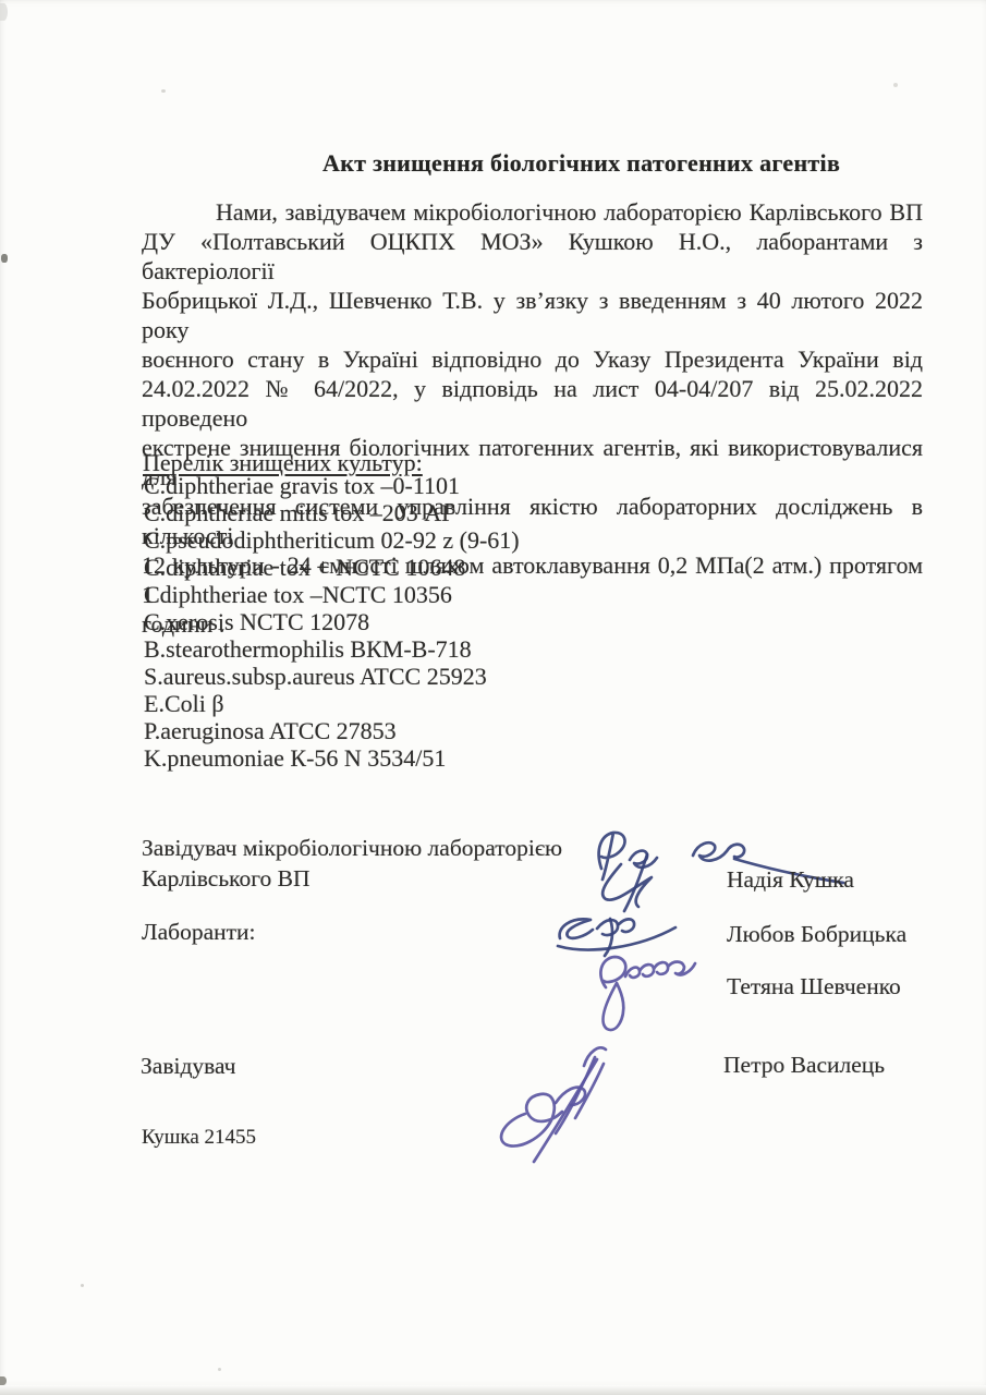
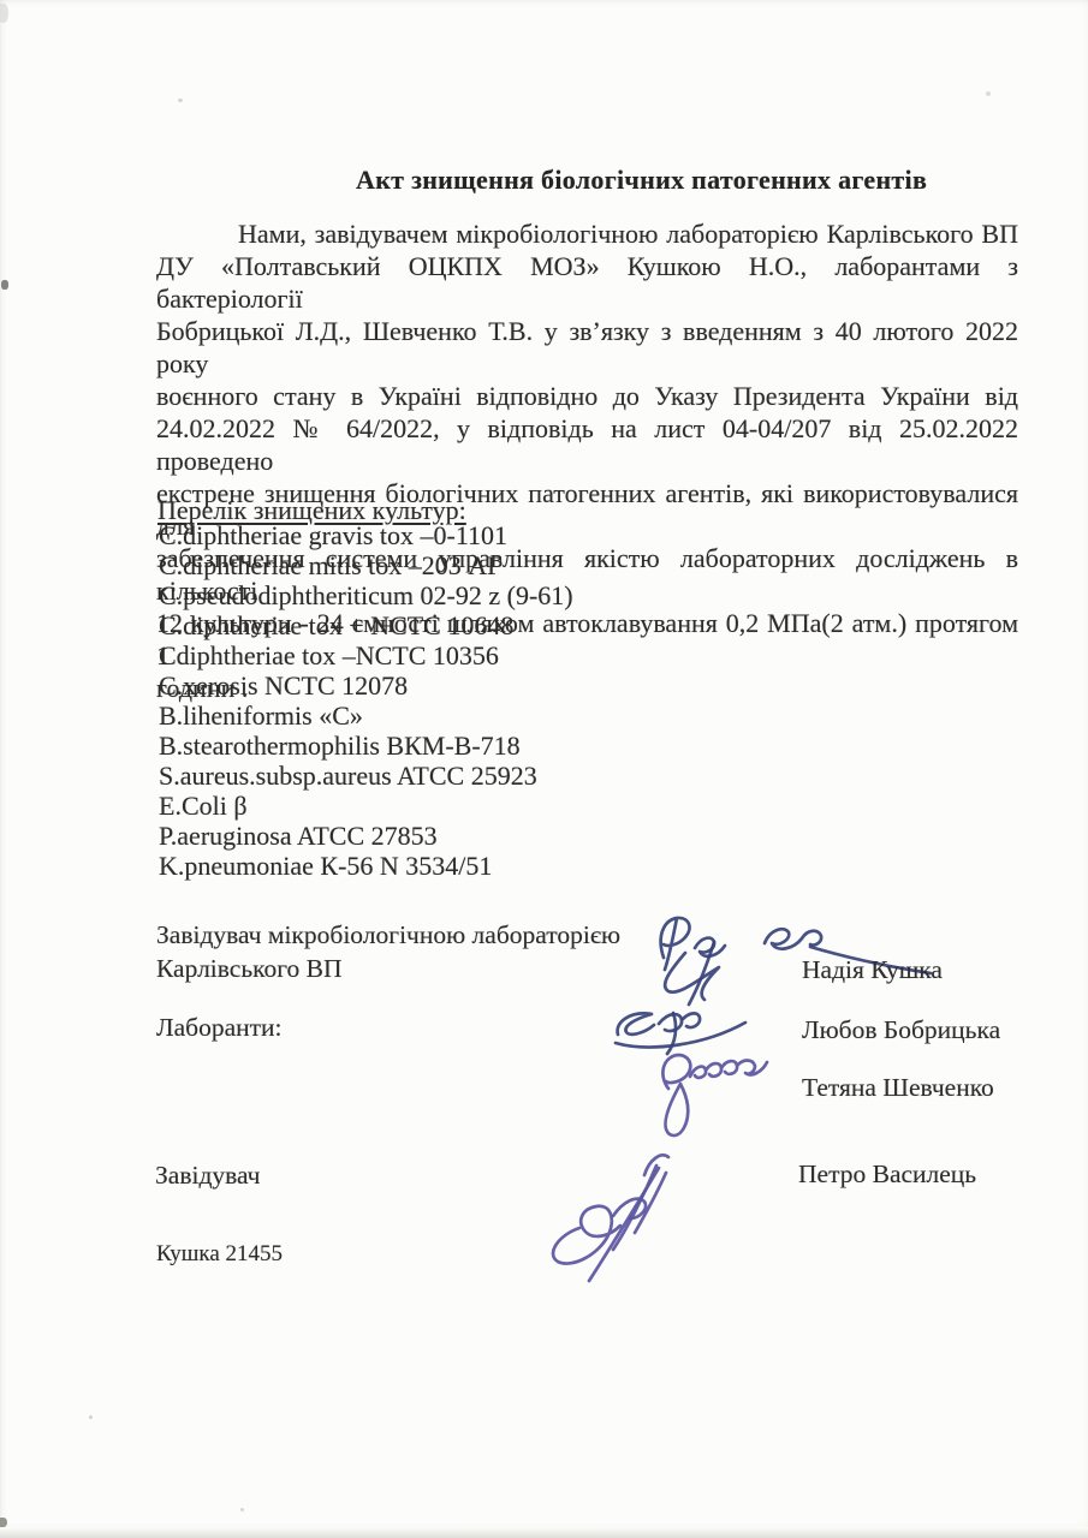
  Акт знищення біологічних патогенних агентів
  Нами, завідувачем мікробіологічною лабораторією Карлівського ВП
  ДУ «Полтавський ОЦКПХ МОЗ» Кушкою Н.О., лаборантами з бактеріології
  Бобрицької Л.Д., Шевченко Т.В. у зв’язку з введенням з 40 лютого 2022 року
  воєнного стану в Україні відповідно до Указу Президента України від
  24.02.2022 № 64/2022, у відповідь на лист 04-04/207 від 25.02.2022 проведено
  екстрене знищення біологічних патогенних агентів, які використовувалися для
  забезпечення системи управління якістю лабораторних досліджень в кількості
  12 культури - 24 ємності шляхом автоклавування 0,2 МПа(2 атм.) протягом 1
  години .
  Перелік знищених культур:
  C.diphtheriae gravis tox –0-1101
  C.diphtheriae mitis tox –203 АГ
  C.pseudodiphtheriticum 02-92 z (9-61)
  C.diphtheriae tox + NCTC 10648
  Cdiphtheriae tox –NCTC 10356
  C.xerosis NCTC 12078
+ B.liheniformis «С»
  B.stearothermophilis ВКМ-В-718
  S.aureus.subsp.aureus ATCC 25923
  E.Coli β
  P.aeruginosa ATCC 27853
  K.pneumoniae К-56 N 3534/51
  Завідувач мікробіологічною лабораторією
  Карлівського ВП
  Лаборанти:
  Завідувач
  Надія Кушка
  Любов Бобрицька
  Тетяна Шевченко
  Петро Василець
  Кушка 21455
